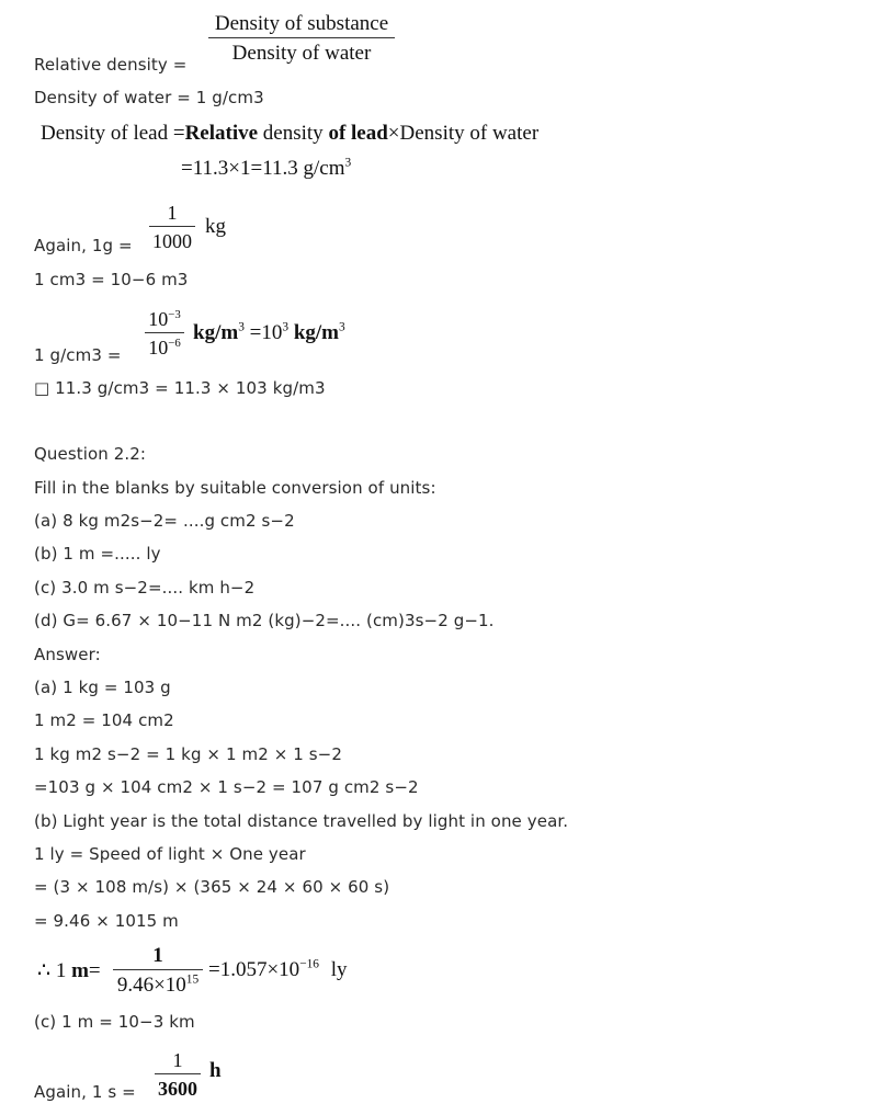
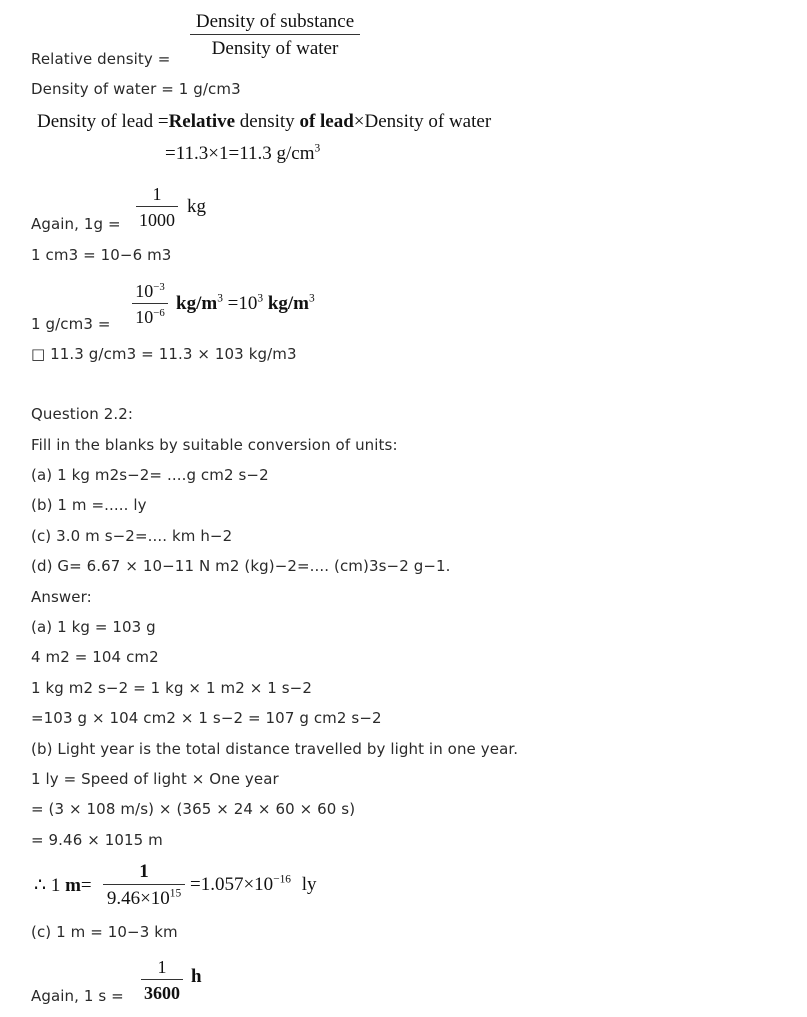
  Density of substance
  Density of water
  Relative density =
  Density of water = 1 g/cm3
  Density of lead =Relative density of lead×Density of water
  =11.3×1=11.3 g/cm3
  1
  1000
  kg
  Again, 1g =
  1 cm3 = 10−6 m3
  10−3
  10−6
  kg/m3 =103 kg/m3
  1 g/cm3 =
  □ 11.3 g/cm3 = 11.3 × 103 kg/m3
  Question 2.2:
  Fill in the blanks by suitable conversion of units:
- (a) 8 kg m2s−2= ....g cm2 s−2
+ (a) 1 kg m2s−2= ....g cm2 s−2
  (b) 1 m =..... ly
  (c) 3.0 m s−2=.... km h−2
  (d) G= 6.67 × 10−11 N m2 (kg)−2=.... (cm)3s−2 g−1.
  Answer:
  (a) 1 kg = 103 g
- 1 m2 = 104 cm2
+ 4 m2 = 104 cm2
  1 kg m2 s−2 = 1 kg × 1 m2 × 1 s−2
  =103 g × 104 cm2 × 1 s−2 = 107 g cm2 s−2
  (b) Light year is the total distance travelled by light in one year.
  1 ly = Speed of light × One year
  = (3 × 108 m/s) × (365 × 24 × 60 × 60 s)
  = 9.46 × 1015 m
  ∴ 1 m=
  1
  9.46×1015
  =1.057×10−16 ly
  (c) 1 m = 10−3 km
  1
  3600
  h
  Again, 1 s =
